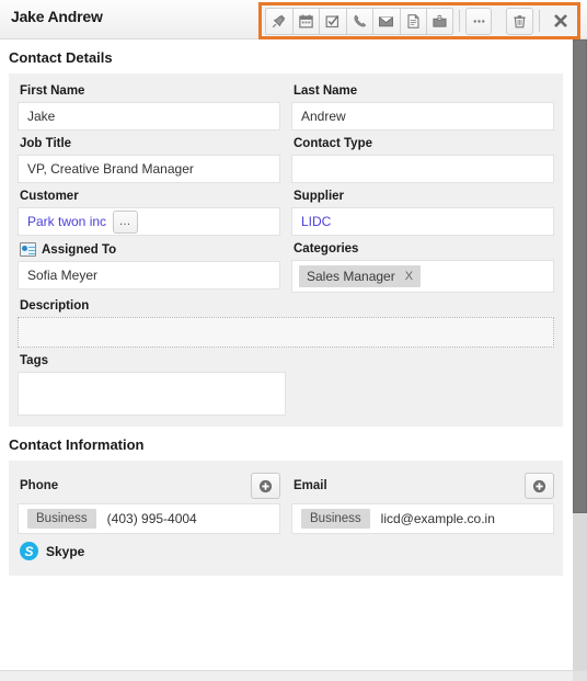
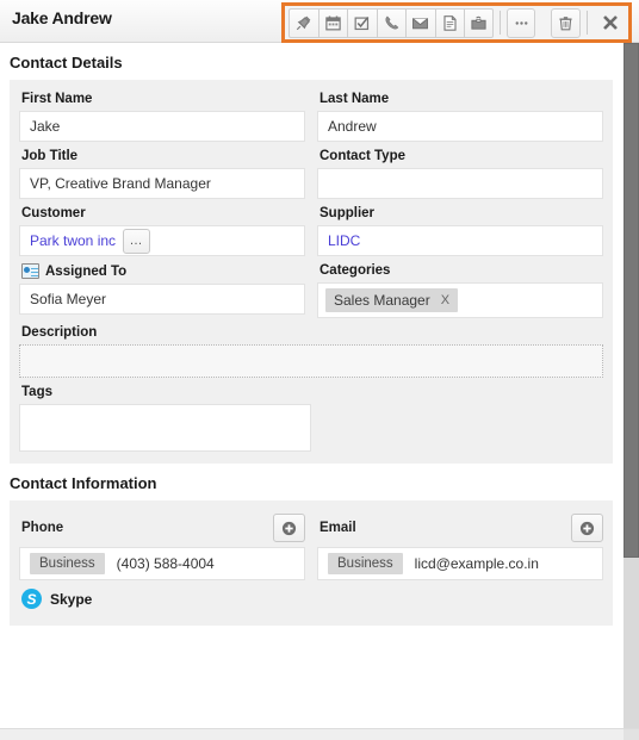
  Jake Andrew
  Contact Details
  First Name
  Jake
  Last Name
  Andrew
  Job Title
  VP, Creative Brand Manager
  Contact Type
  Customer
  Park twon inc
  …
  Supplier
  LIDC
  Assigned To
  Sofia Meyer
  Categories
  Sales Manager
  X
  Description
  Tags
  Contact Information
  Phone
  Business
- (403) 995-4004
+ (403) 588-4004
  S
  Skype
  Email
  Business
  licd@example.co.in
